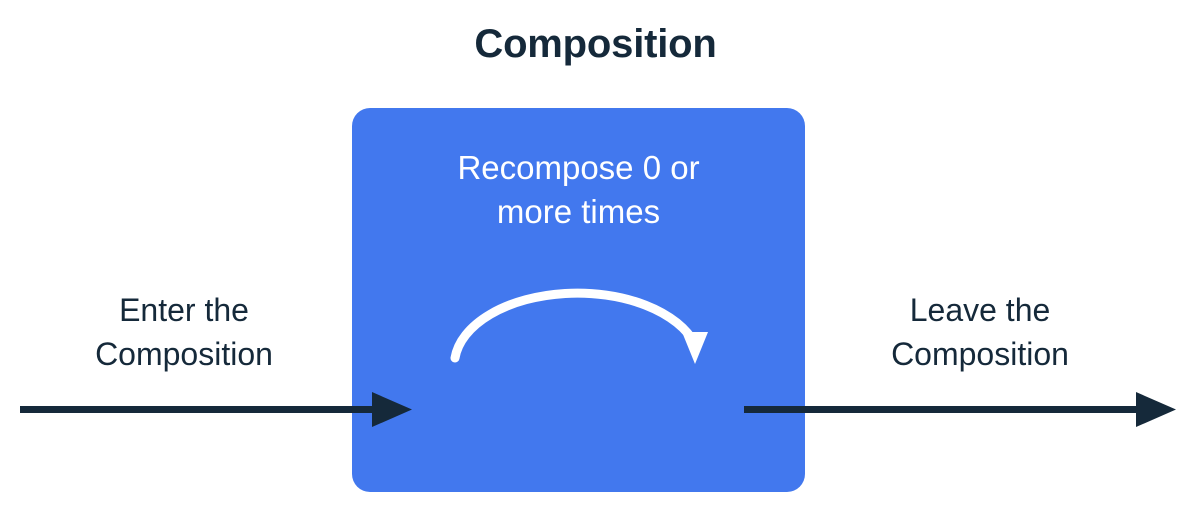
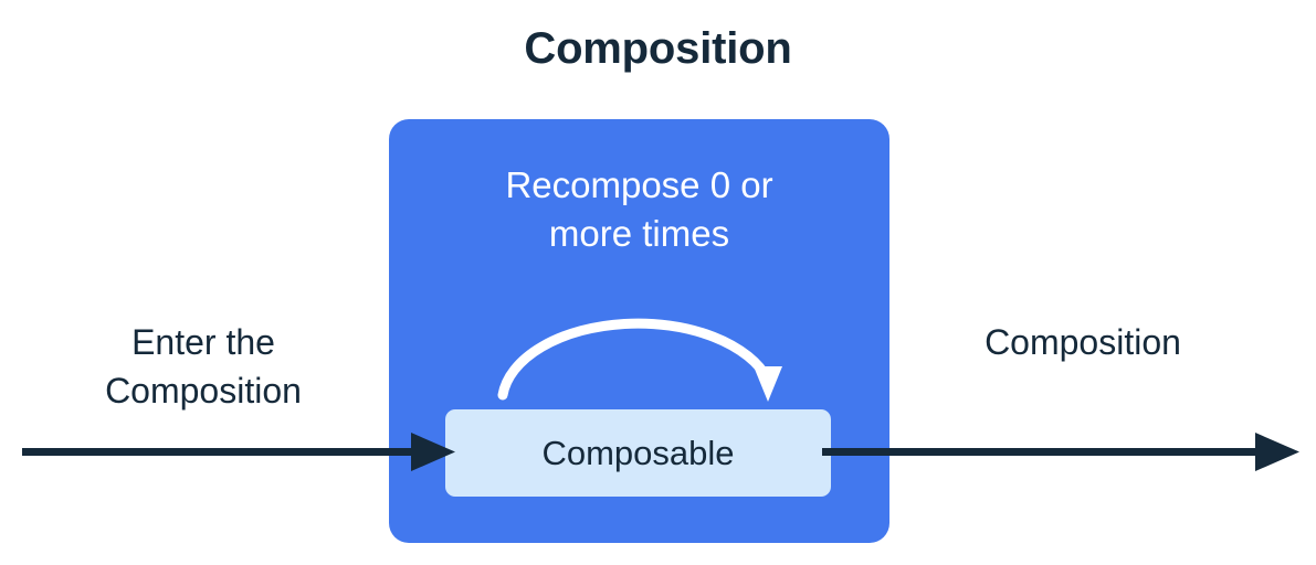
  Composition
  Recompose 0 or
  more times
+ Composable
  Enter the
  Composition
- Leave the
  Composition
